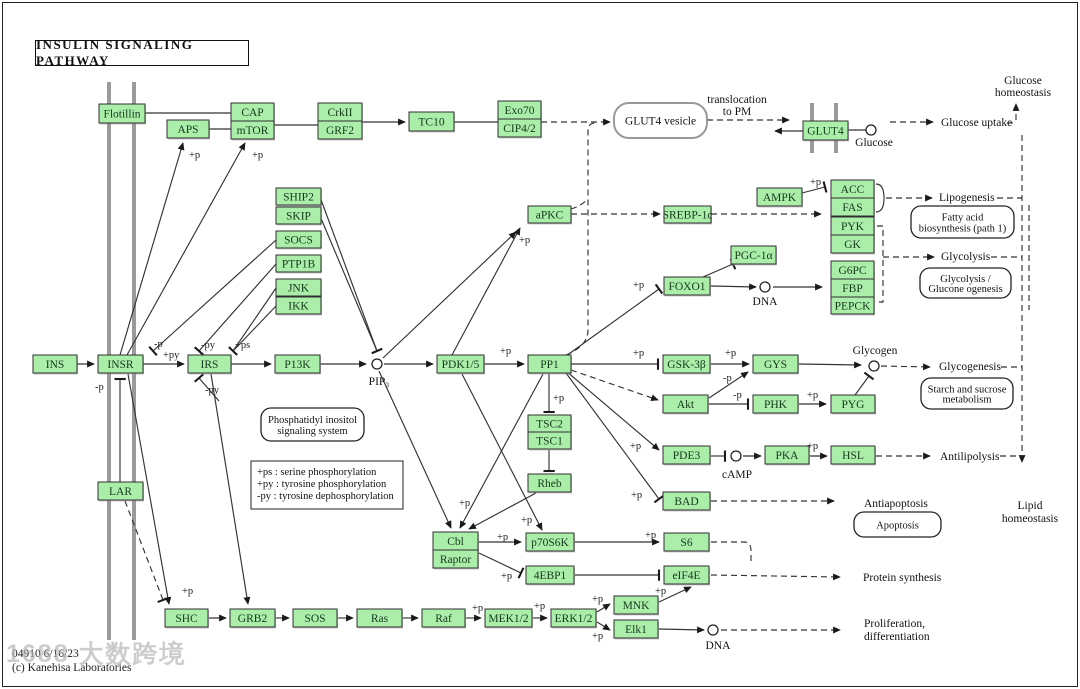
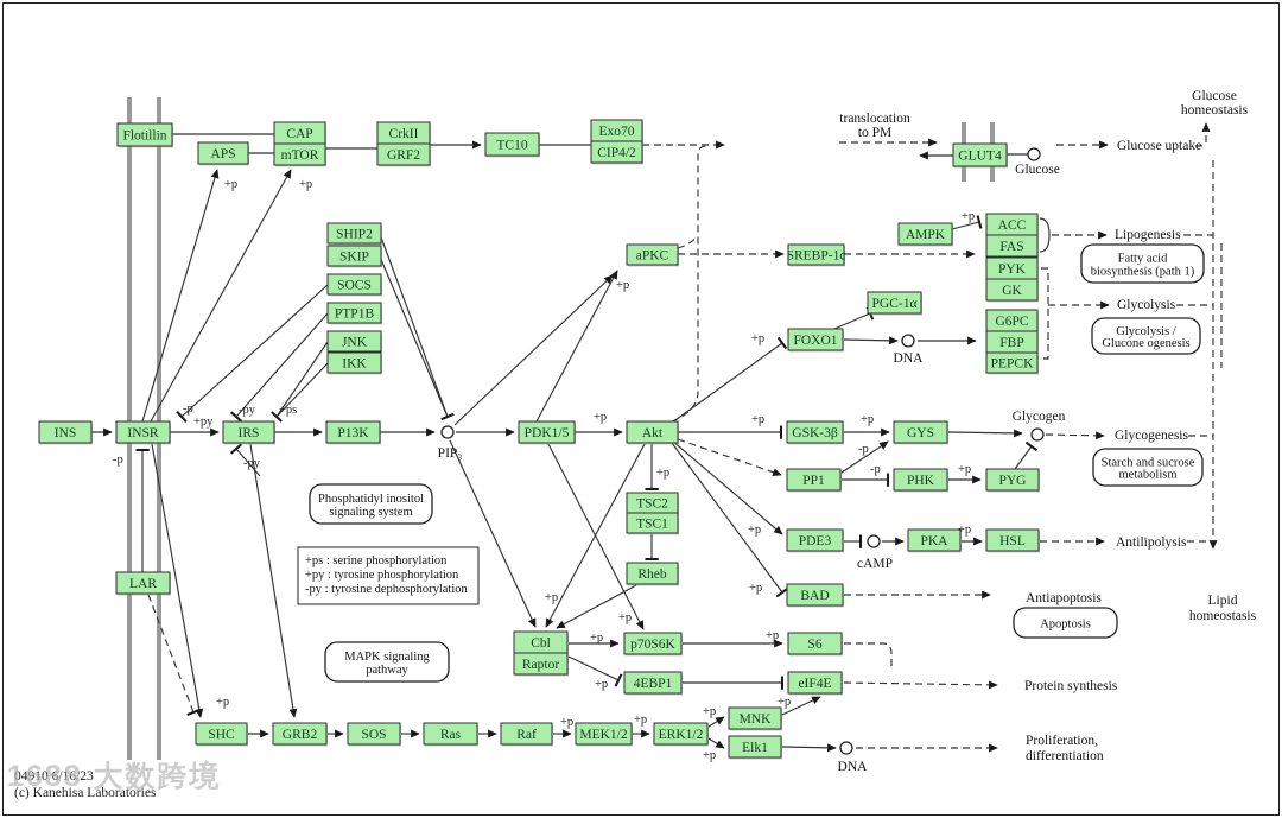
- GLUT4 vesicle
  Flotillin
  APS
  CAP
  mTOR
  CrkII
  GRF2
  TC10
  Exo70
  CIP4/2
  GLUT4
  SHIP2
  SKIP
  SOCS
  PTP1B
  JNK
  IKK
  AMPK
  ACC
  FAS
  PYK
  GK
  G6PC
  FBP
  PEPCK
  aPKC
  SREBP-1c
  PGC-1α
  FOXO1
  INS
  INSR
  IRS
  P13K
  PDK1/5
- PP1
+ Akt
  GSK-3β
  GYS
- Akt
+ PP1
  PHK
  PYG
  TSC2
  TSC1
  Rheb
  PDE3
  PKA
  HSL
  BAD
  LAR
  Cbl
  Raptor
  p70S6K
  S6
  4EBP1
  eIF4E
  SHC
  GRB2
  SOS
  Ras
  Raf
  MEK1/2
  ERK1/2
  MNK
  Elk1
  Phosphatidyl inositol
  signaling system
+ MAPK signaling
+ pathway
  Fatty acid
  biosynthesis (path 1)
  Glycolysis /
  Glucone ogenesis
  Starch and sucrose
  metabolism
  Apoptosis
  +ps : serine phosphorylation
  +py : tyrosine phosphorylation
  -py : tyrosine dephosphorylation
  translocation
  to PM
  Glucose
  Glucose uptake
  Glucose
  homeostasis
  Lipogenesis
  Glycolysis
  Glycogen
  Glycogenesis
  Antilipolysis
  Antiapoptosis
  Lipid
  homeostasis
  Protein synthesis
  Proliferation,
  differentiation
  PIP₃
  cAMP
  DNA
  DNA
  +p
  +p
  -p
  -py
  +ps
  +py
  -p
  -py
  +p
  +p
  +p
  +p
  -p
  -p
  +p
  +p
  +p
  +p
  +p
  +p
  +p
  +p
  +p
  +p
  +p
  +p
  +p
  +p
  +p
  +p
  +p
  +p
- INSULIN SIGNALING PATHWAY
  04910 6/16/23
  (c) Kanehisa Laboratories
  1688 大数跨境
